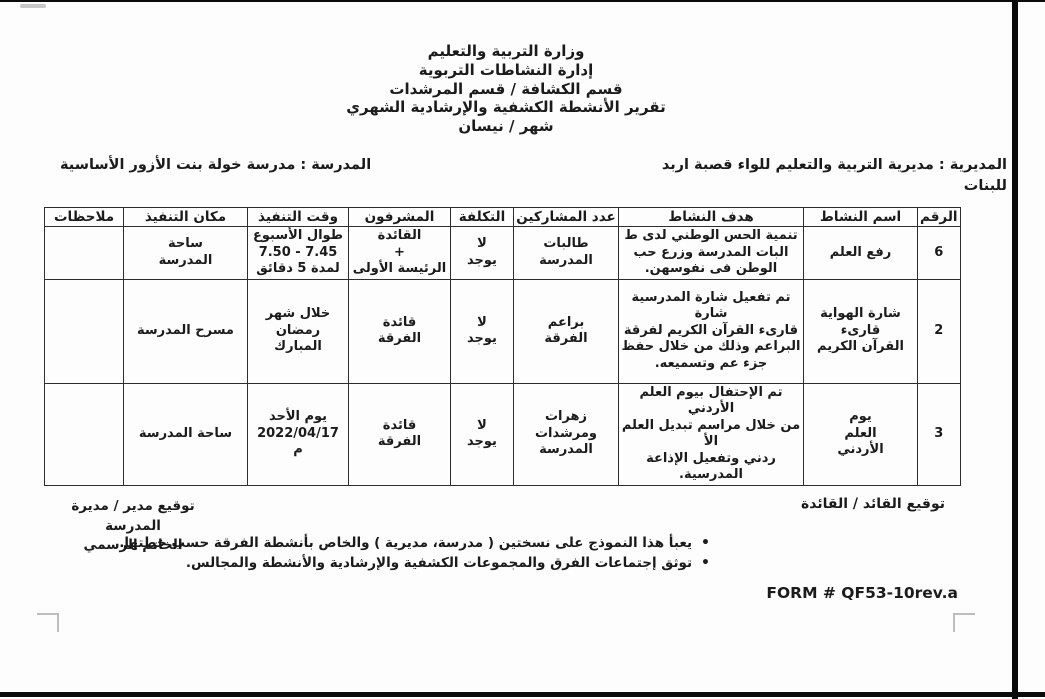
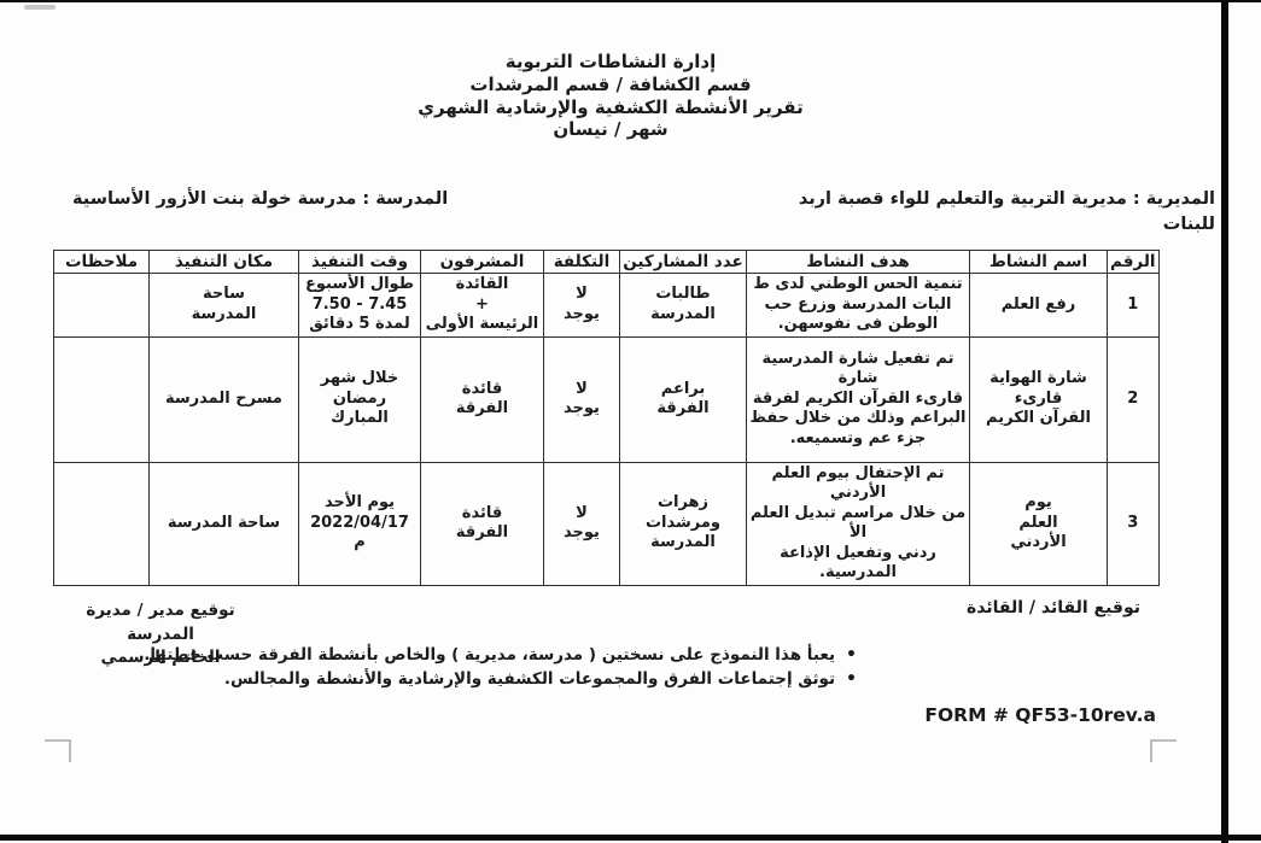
- وزارة التربية والتعليم
  إدارة النشاطات التربوية
  قسم الكشافة / قسم المرشدات
  تقرير الأنشطة الكشفية والإرشادية الشهري
  شهر / نيسان
  المديرية : مديرية التربية والتعليم للواء قصبة اربد
  للبنات
  المدرسة : مدرسة خولة بنت الأزور الأساسية
  الرقم	اسم النشاط	هدف النشاط	عدد المشاركين	التكلفة	المشرفون	وقت التنفيذ	مكان التنفيذ	ملاحظات
- 6	رفع العلم	تنمية الحس الوطني لدى ط البات المدرسة وزرع حب الوطن فى نفوسهن.	طالبات المدرسة	لا يوجد	القائدة + الرئيسة الأولى	طوال الأسبوع 7.45 - 7.50 لمدة 5 دقائق	ساحة المدرسة
+ 1	رفع العلم	تنمية الحس الوطني لدى ط البات المدرسة وزرع حب الوطن فى نفوسهن.	طالبات المدرسة	لا يوجد	القائدة + الرئيسة الأولى	طوال الأسبوع 7.45 - 7.50 لمدة 5 دقائق	ساحة المدرسة
  2	شارة الهواية قارىء القرآن الكريم	تم تفعيل شارة المدرسية شارة قارىء القرآن الكريم لفرقة البراعم وذلك من خلال حفظ جزء عم وتسميعه.	براعم الفرقة	لا يوجد	قائدة الفرقة	خلال شهر رمضان المبارك	مسرح المدرسة
  3	يوم العلم الأردني	تم الإحتفال بيوم العلم الأردني من خلال مراسم تبديل العلم الأ ردني وتفعيل الإذاعة المدرسية.	زهرات ومرشدات المدرسة	لا يوجد	قائدة الفرقة	يوم الأحد 2022/04/17 م	ساحة المدرسة
  توقيع القائد / القائدة
  توقيع مدير / مديرة المدرسة
  الخاتم الرسمي
  •يعبأ هذا النموذج على نسختين ( مدرسة، مديرية ) والخاص بأنشطة الفرقة حسب خطتها.
  •توثق إجتماعات الفرق والمجموعات الكشفية والإرشادية والأنشطة والمجالس.
  FORM # QF53-10rev.a
